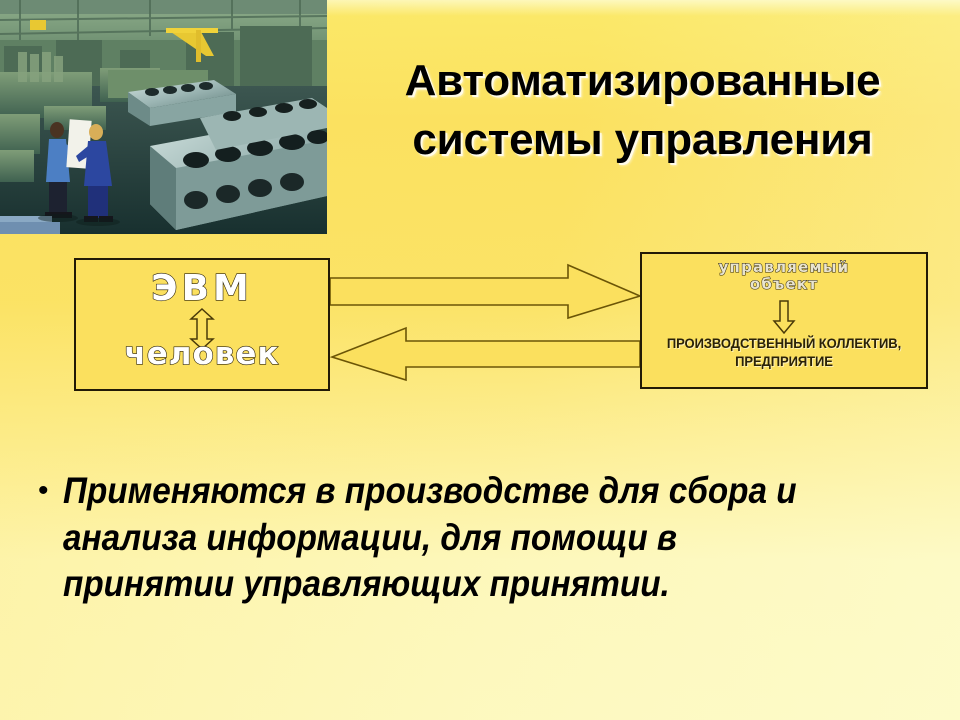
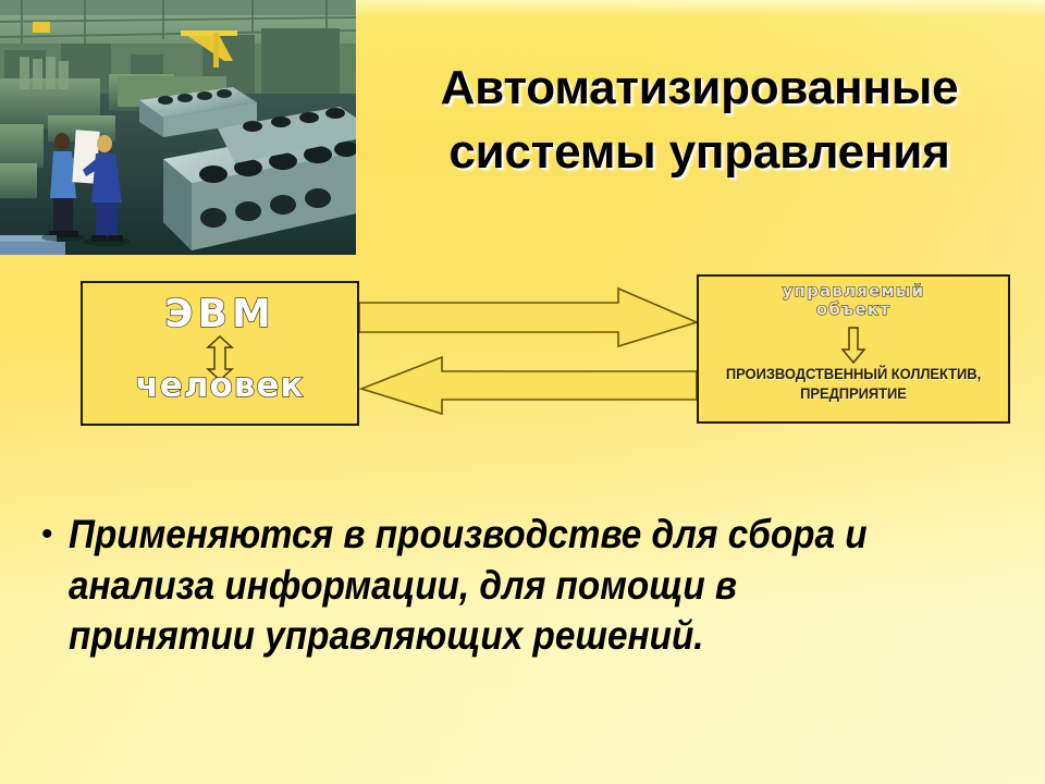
  Автоматизированные
  системы управления
  ЭВМ
  человек
  управляемый
  объект
  ПРОИЗВОДСТВЕННЫЙ КОЛЛЕКТИВ,
  ПРЕДПРИЯТИЕ
  •
- Применяются в производстве для сбора и анализа информации, для помощи в принятии управляющих принятии.
+ Применяются в производстве для сбора и анализа информации, для помощи в принятии управляющих решений.
